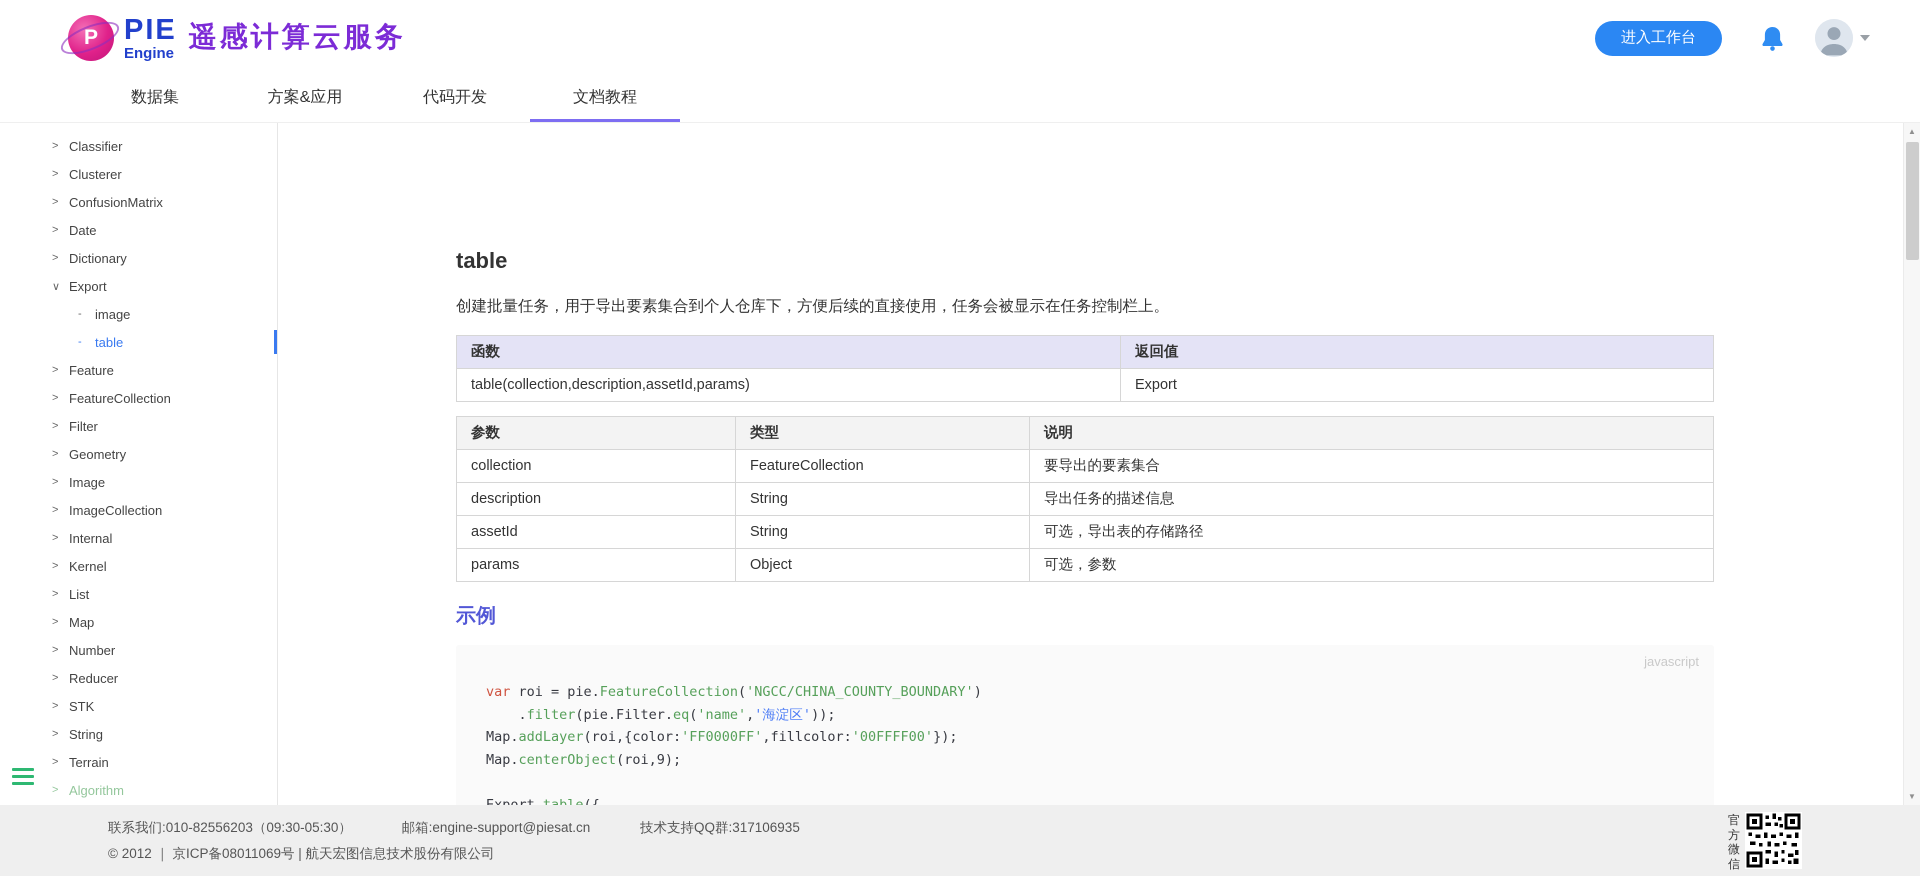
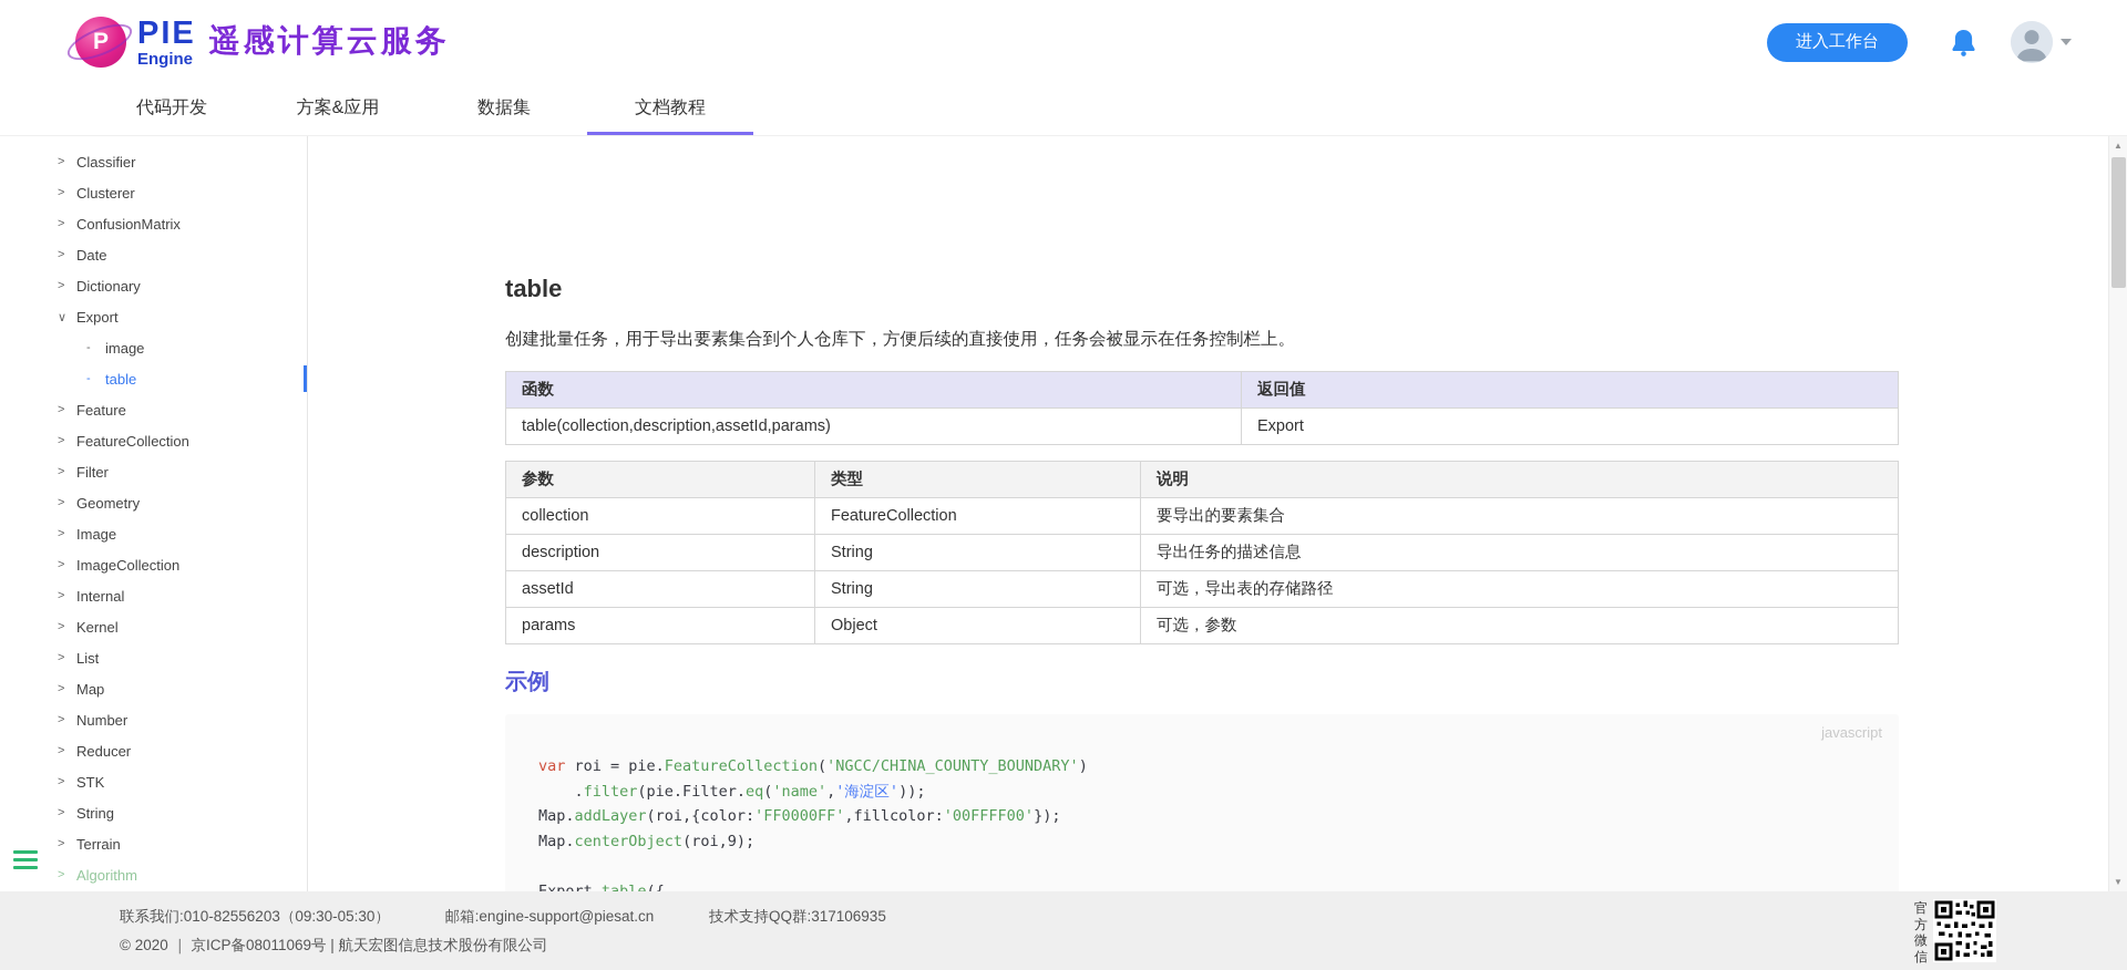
  P
  PIE
  Engine
  遥感计算云服务
  进入工作台
- 数据集
+ 代码开发
  方案&应用
- 代码开发
+ 数据集
  文档教程
  >
  Classifier
  >
  Clusterer
  >
  ConfusionMatrix
  >
  Date
  >
  Dictionary
  ∨
  Export
  -
  image
  -
  table
  >
  Feature
  >
  FeatureCollection
  >
  Filter
  >
  Geometry
  >
  Image
  >
  ImageCollection
  >
  Internal
  >
  Kernel
  >
  List
  >
  Map
  >
  Number
  >
  Reducer
  >
  STK
  >
  String
  >
  Terrain
  >
  Algorithm
  table
  创建批量任务，用于导出要素集合到个人仓库下，方便后续的直接使用，任务会被显示在任务控制栏上。
  函数	返回值
  table(collection,description,assetId,params)	Export
  参数	类型	说明
  collection	FeatureCollection	要导出的要素集合
  description	String	导出任务的描述信息
  assetId	String	可选，导出表的存储路径
  params	Object	可选，参数
  示例
  javascript
  var roi = pie.FeatureCollection('NGCC/CHINA_COUNTY_BOUNDARY')
  .filter(pie.Filter.eq('name','海淀区'));
  Map.addLayer(roi,{color:'FF0000FF',fillcolor:'00FFFF00'});
  Map.centerObject(roi,9);
  ▲
  ▼
  联系我们:010-82556203（09:30-05:30） 邮箱:engine-support@piesat.cn 技术支持QQ群:317106935
- © 2012 ｜ 京ICP备08011069号 | 航天宏图信息技术股份有限公司
+ © 2020 ｜ 京ICP备08011069号 | 航天宏图信息技术股份有限公司
  官
  方
  微
  信
